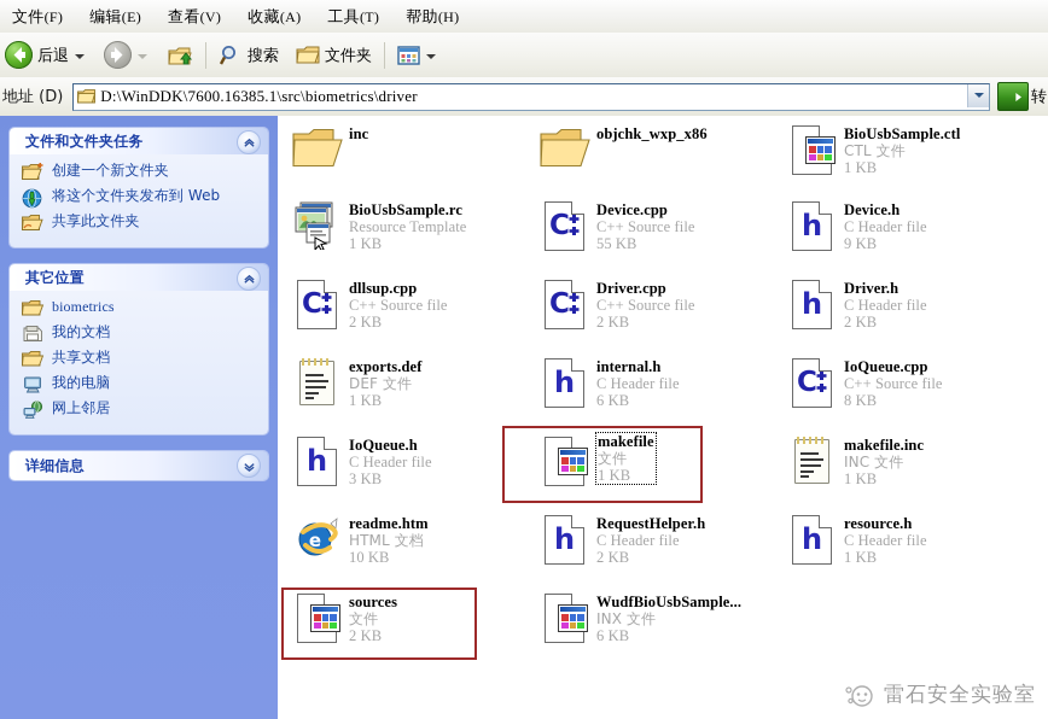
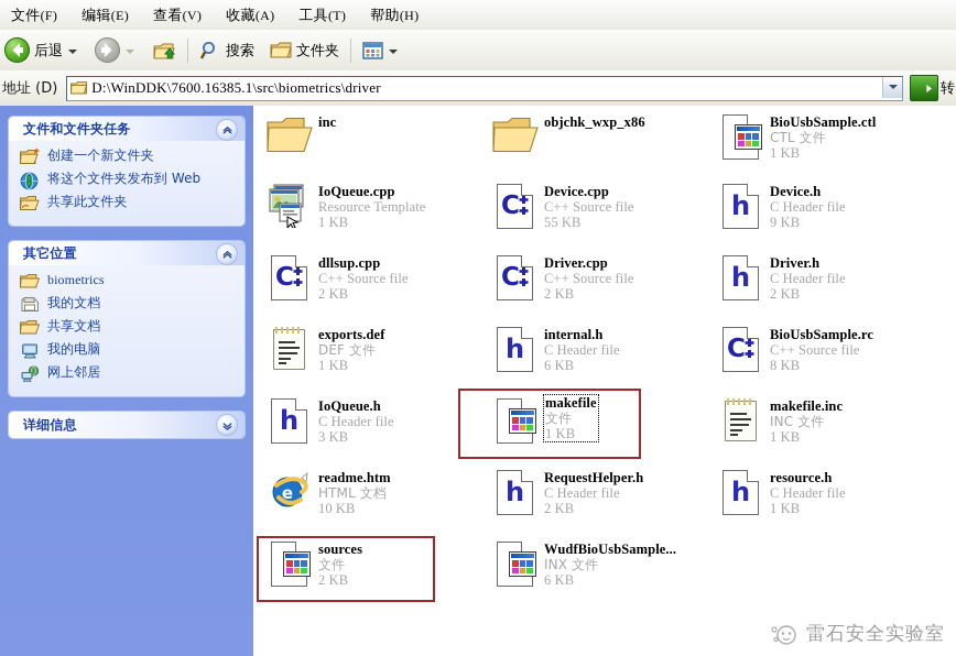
  文件(F)
  编辑(E)
  查看(V)
  收藏(A)
  工具(T)
  帮助(H)
  后退
  搜索
  文件夹
  地址 (D)
  D:\WinDDK\7600.16385.1\src\biometrics\driver
  转
  文件和文件夹任务
  创建一个新文件夹
  将这个文件夹发布到 Web
  共享此文件夹
  其它位置
  biometrics
  我的文档
  共享文档
  我的电脑
  网上邻居
  详细信息
  inc
  objchk_wxp_x86
  BioUsbSample.ctl
  CTL 文件
  1 KB
- BioUsbSample.rc
+ IoQueue.cpp
  Resource Template
  1 KB
  C
  Device.cpp
  C++ Source file
  55 KB
  h
  Device.h
  C Header file
  9 KB
  C
  dllsup.cpp
  C++ Source file
  2 KB
  C
  Driver.cpp
  C++ Source file
  2 KB
  h
  Driver.h
  C Header file
  2 KB
  exports.def
  DEF 文件
  1 KB
  h
  internal.h
  C Header file
  6 KB
  C
- IoQueue.cpp
+ BioUsbSample.rc
  C++ Source file
  8 KB
  h
  IoQueue.h
  C Header file
  3 KB
  makefile
  文件
  1 KB
  makefile.inc
  INC 文件
  1 KB
  e
  readme.htm
  HTML 文档
  10 KB
  h
  RequestHelper.h
  C Header file
  2 KB
  h
  resource.h
  C Header file
  1 KB
  sources
  文件
  2 KB
  WudfBioUsbSample...
  INX 文件
  6 KB
  雷石安全实验室
